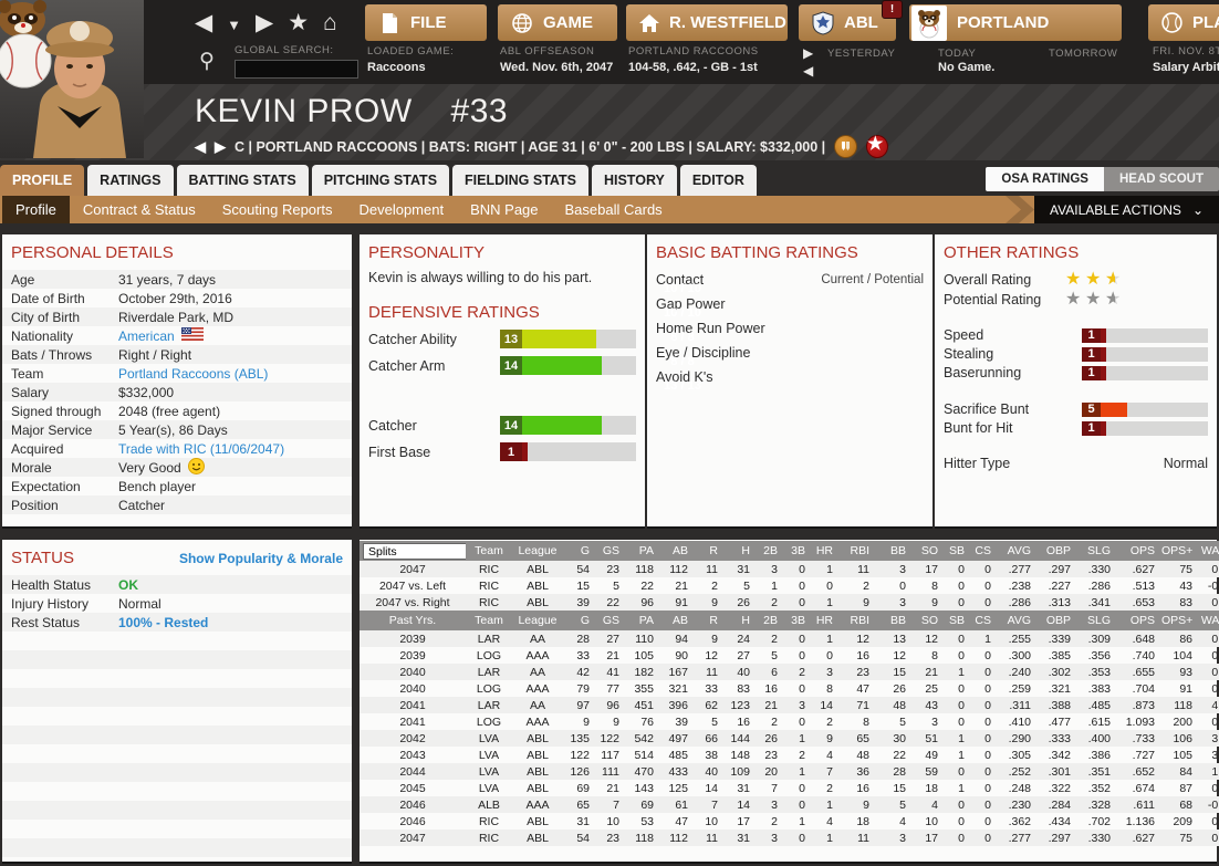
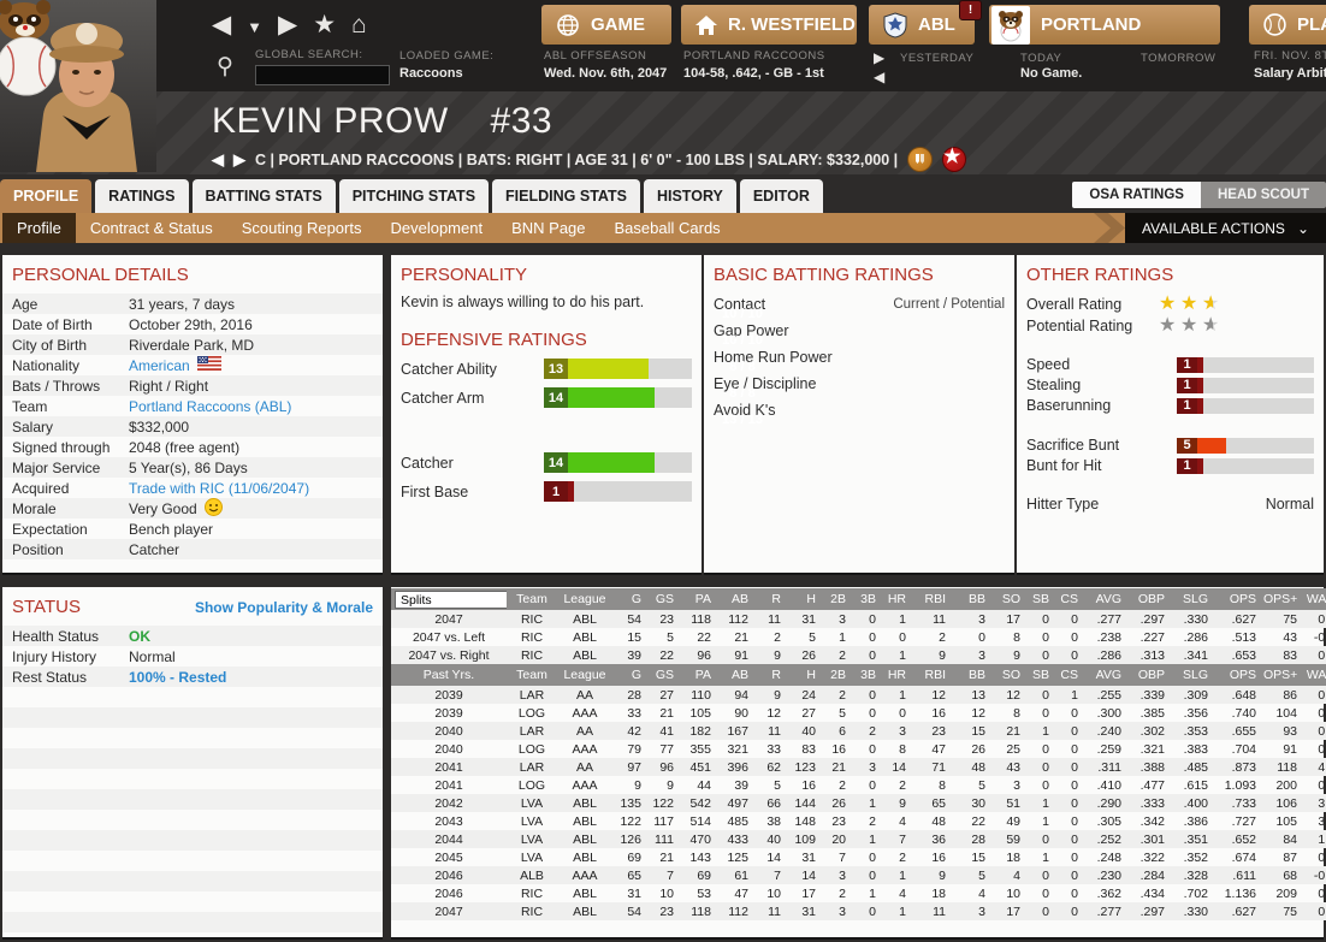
  ◀
  ▼
  ▶
  ★
  ⌂
  ⚲
  GLOBAL SEARCH:
- FILE
  LOADED GAME:
  Raccoons
  GAME
  ABL OFFSEASON
  Wed. Nov. 6th, 2047
  R. WESTFIELD
  PORTLAND RACCOONS
  104-58, .642, - GB - 1st
  ABL
  !
  ▶
  YESTERDAY
  ◀
  PORTLAND
  TODAY
  TOMORROW
  No Game.
  FRI. NOV. 8
  Salary Arbi
  KEVIN PROW #33
  ◀
  ▶
- C | PORTLAND RACCOONS | BATS: RIGHT | AGE 31 | 6' 0" - 200 LBS | SALARY: $332,000 |
+ C | PORTLAND RACCOONS | BATS: RIGHT | AGE 31 | 6' 0" - 100 LBS | SALARY: $332,000 |
  ★
  PROFILE
  RATINGS
  BATTING STATS
  PITCHING STATS
  FIELDING STATS
  HISTORY
  EDITOR
  OSA RATINGS
  HEAD SCOUT
  Profile
  Contract & Status
  Scouting Reports
  Development
  BNN Page
  Baseball Cards
  AVAILABLE ACTIONS
  ⌄
  PERSONAL DETAILS
  Age
  31 years, 7 days
  Date of Birth
  October 29th, 2016
  City of Birth
  Riverdale Park, MD
  Nationality
  American
  Bats / Throws
  Right / Right
  Team
  Portland Raccoons (ABL)
  Salary
  $332,000
  Signed through
  2048 (free agent)
  Major Service
  5 Year(s), 86 Days
  Acquired
  Trade with RIC (11/06/2047)
  Morale
  Very Good
  Expectation
  Bench player
  Position
  Catcher
  PERSONALITY
  Kevin is always willing to do his part.
  DEFENSIVE RATINGS
  Catcher Ability
  13
  Catcher Arm
  14
  Catcher
  14
  First Base
  1
  BASIC BATTING RATINGS
  Contact
  Current / Potential
  10 / 10
  Gap Power
  10 / 10
  Home Run Power
  8 / 8
  Eye / Discipline
  8 / 8
  Avoid K's
  13 / 13
  OTHER RATINGS
  Overall Rating
  ★
  ★
  ★
  Potential Rating
  ★
  ★
  ★
  Speed
  1
  Stealing
  1
  Baserunning
  1
  Sacrifice Bunt
  5
  Bunt for Hit
  1
  Hitter Type
  Normal
  STATUS
  Show Popularity & Morale
  Health Status
  OK
  Injury History
  Normal
  Rest Status
  100% - Rested
  Splits	Team	League	G	GS	PA	AB	R	H	2B	3B	HR	RBI	BB	SO	SB	CS	AVG	OBP	SLG	OPS	OPS+	WA
  2047	RIC	ABL	54	23	118	112	11	31	3	0	1	11	3	17	0	0	.277	.297	.330	.627	75	0
  2047 vs. Left	RIC	ABL	15	5	22	21	2	5	1	0	0	2	0	8	0	0	.238	.227	.286	.513	43	-0
  2047 vs. Right	RIC	ABL	39	22	96	91	9	26	2	0	1	9	3	9	0	0	.286	.313	.341	.653	83	0
  Past Yrs.	Team	League	G	GS	PA	AB	R	H	2B	3B	HR	RBI	BB	SO	SB	CS	AVG	OBP	SLG	OPS	OPS+	WA
  2039	LAR	AA	28	27	110	94	9	24	2	0	1	12	13	12	0	1	.255	.339	.309	.648	86	0
  2039	LOG	AAA	33	21	105	90	12	27	5	0	0	16	12	8	0	0	.300	.385	.356	.740	104	0
  2040	LAR	AA	42	41	182	167	11	40	6	2	3	23	15	21	1	0	.240	.302	.353	.655	93	0
  2040	LOG	AAA	79	77	355	321	33	83	16	0	8	47	26	25	0	0	.259	.321	.383	.704	91	0
  2041	LAR	AA	97	96	451	396	62	123	21	3	14	71	48	43	0	0	.311	.388	.485	.873	118	4
- 2041	LOG	AAA	9	9	76	39	5	16	2	0	2	8	5	3	0	0	.410	.477	.615	1.093	200	0
+ 2041	LOG	AAA	9	9	44	39	5	16	2	0	2	8	5	3	0	0	.410	.477	.615	1.093	200	0
  2042	LVA	ABL	135	122	542	497	66	144	26	1	9	65	30	51	1	0	.290	.333	.400	.733	106	3
  2043	LVA	ABL	122	117	514	485	38	148	23	2	4	48	22	49	1	0	.305	.342	.386	.727	105	3
  2044	LVA	ABL	126	111	470	433	40	109	20	1	7	36	28	59	0	0	.252	.301	.351	.652	84	1
  2045	LVA	ABL	69	21	143	125	14	31	7	0	2	16	15	18	1	0	.248	.322	.352	.674	87	0
  2046	ALB	AAA	65	7	69	61	7	14	3	0	1	9	5	4	0	0	.230	.284	.328	.611	68	-0
  2046	RIC	ABL	31	10	53	47	10	17	2	1	4	18	4	10	0	0	.362	.434	.702	1.136	209	0
  2047	RIC	ABL	54	23	118	112	11	31	3	0	1	11	3	17	0	0	.277	.297	.330	.627	75	0
